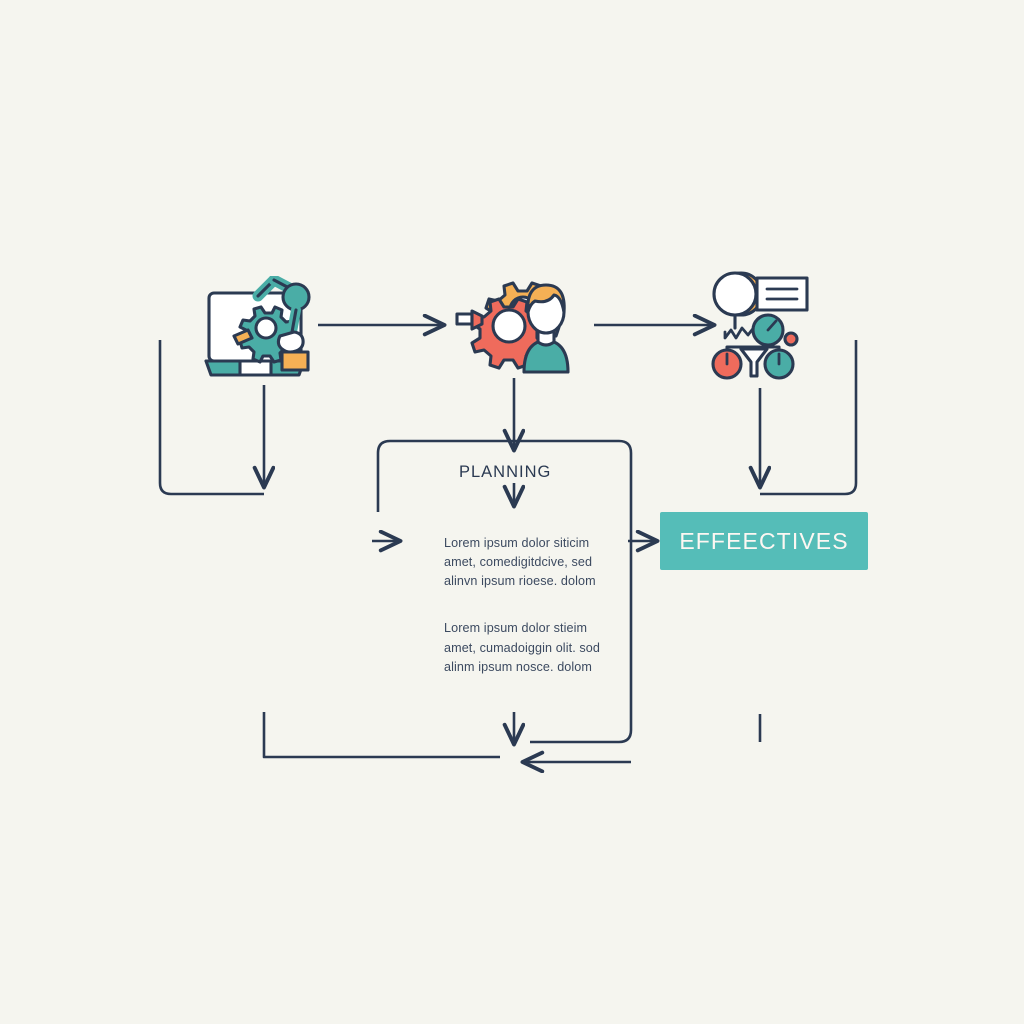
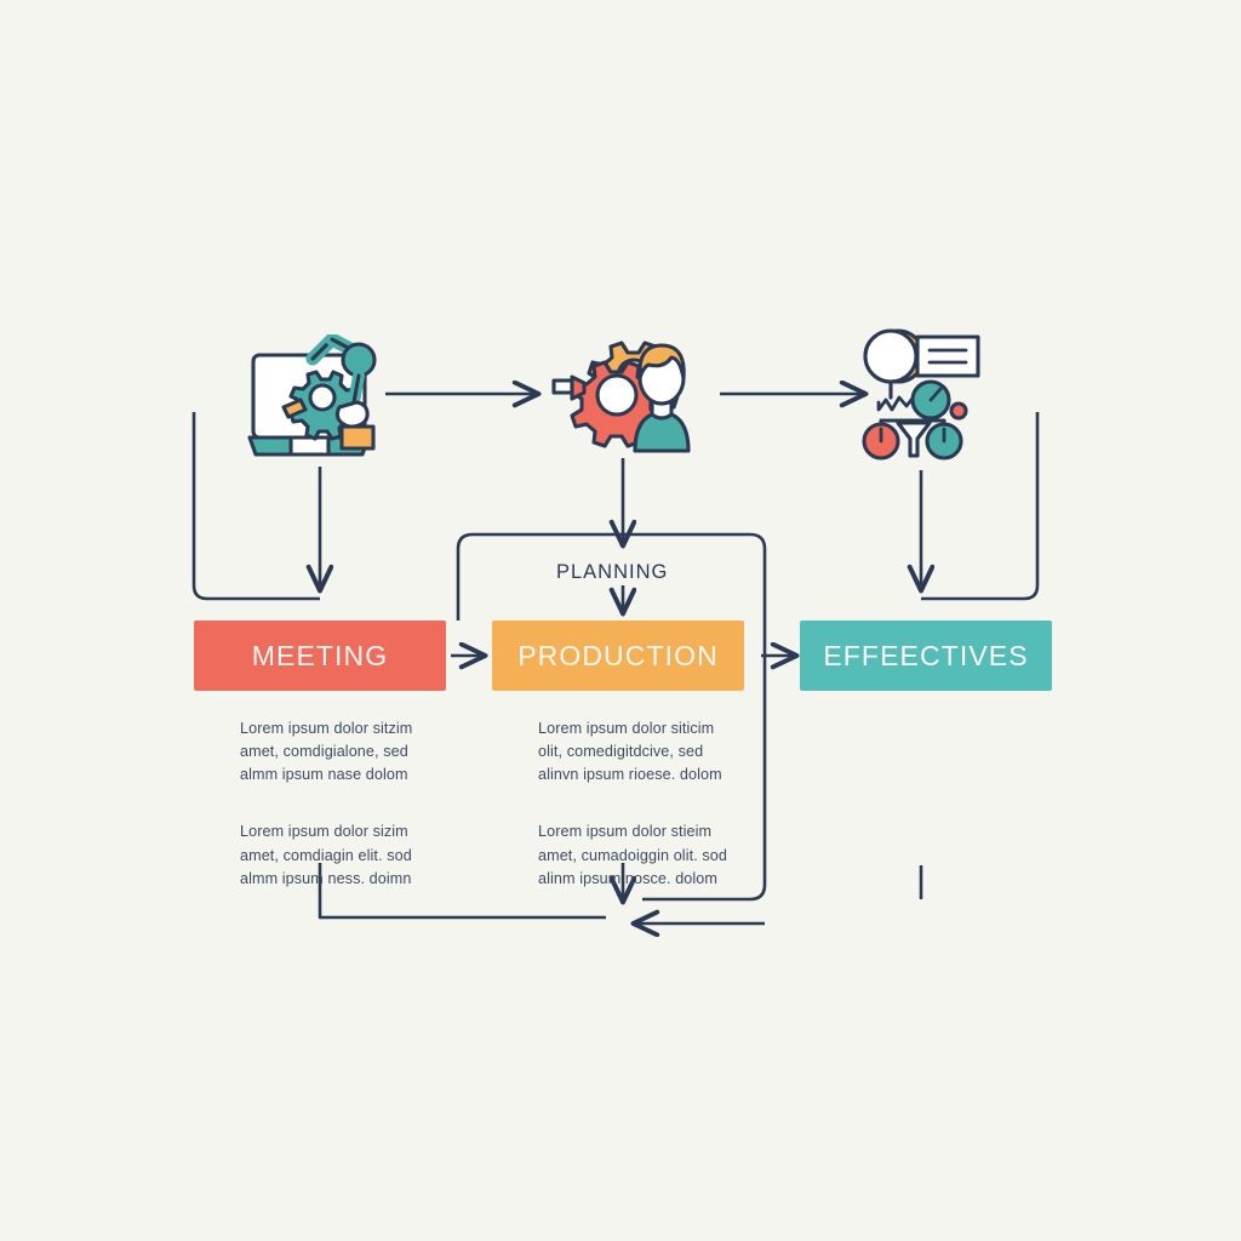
  PLANNING
+ MEETING
+ Lorem ipsum dolor sitzim amet, comdigialone, sed almm ipsum nase dolom
+ Lorem ipsum dolor sizim amet, comdiagin elit. sod almm ipsum ness. doimn
+ PRODUCTION
- Lorem ipsum dolor siticim amet, comedigitdcive, sed alinvn ipsum rioese. dolom
+ Lorem ipsum dolor siticim olit, comedigitdcive, sed alinvn ipsum rioese. dolom
  Lorem ipsum dolor stieim amet, cumadoiggin olit. sod alinm ipsum nosce. dolom
  EFFEECTIVES
